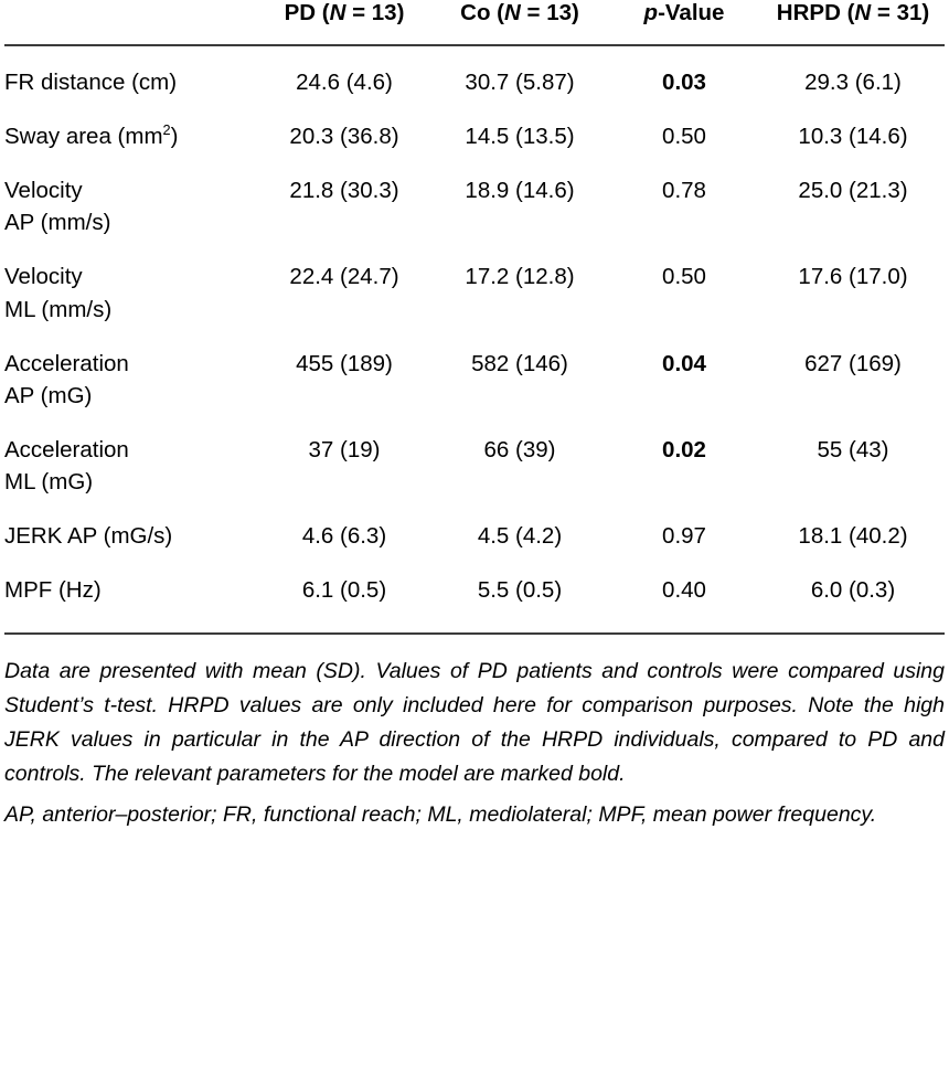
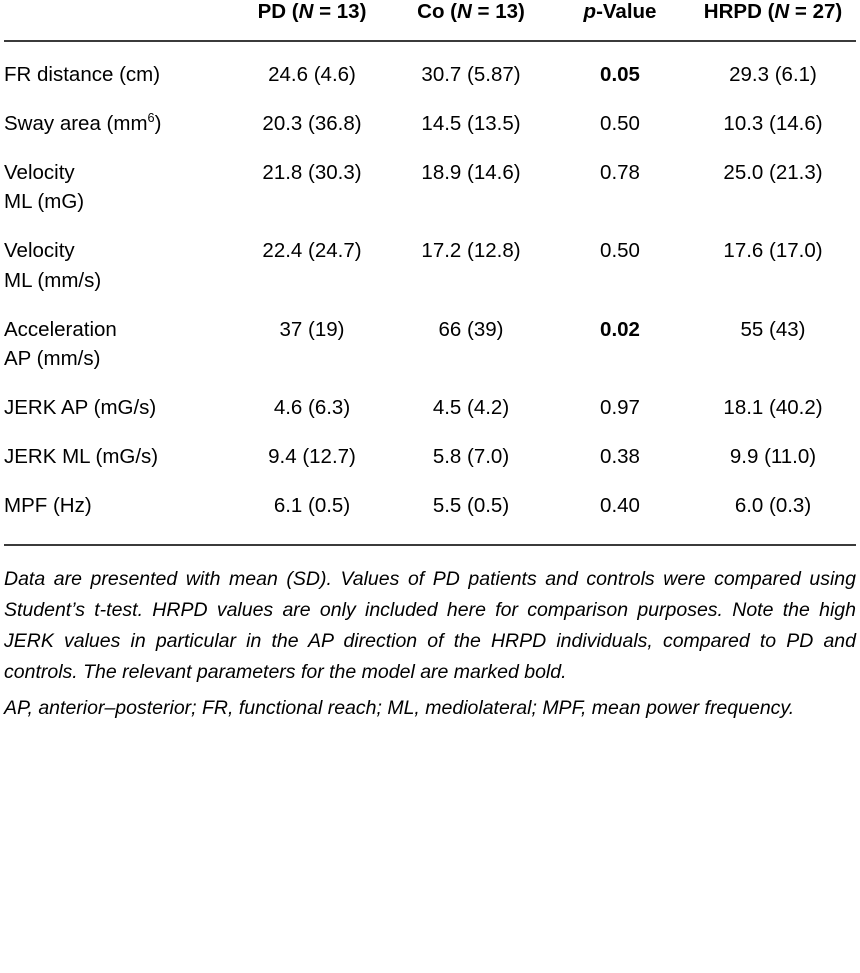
- 	PD (N = 13)	Co (N = 13)	p-Value	HRPD (N = 31)
+ 	PD (N = 13)	Co (N = 13)	p-Value	HRPD (N = 27)
- FR distance (cm)	24.6 (4.6)	30.7 (5.87)	0.03	29.3 (6.1)
+ FR distance (cm)	24.6 (4.6)	30.7 (5.87)	0.05	29.3 (6.1)
- Sway area (mm2)	20.3 (36.8)	14.5 (13.5)	0.50	10.3 (14.6)
+ Sway area (mm6)	20.3 (36.8)	14.5 (13.5)	0.50	10.3 (14.6)
- VelocityAP (mm/s)	21.8 (30.3)	18.9 (14.6)	0.78	25.0 (21.3)
+ VelocityML (mG)	21.8 (30.3)	18.9 (14.6)	0.78	25.0 (21.3)
  VelocityML (mm/s)	22.4 (24.7)	17.2 (12.8)	0.50	17.6 (17.0)
- AccelerationAP (mG)	455 (189)	582 (146)	0.04	627 (169)
- AccelerationML (mG)	37 (19)	66 (39)	0.02	55 (43)
+ AccelerationAP (mm/s)	37 (19)	66 (39)	0.02	55 (43)
  JERK AP (mG/s)	4.6 (6.3)	4.5 (4.2)	0.97	18.1 (40.2)
+ JERK ML (mG/s)	9.4 (12.7)	5.8 (7.0)	0.38	9.9 (11.0)
  MPF (Hz)	6.1 (0.5)	5.5 (0.5)	0.40	6.0 (0.3)
  Data are presented with mean (SD). Values of PD patients and controls were compared using Student’s t-test. HRPD values are only included here for comparison purposes. Note the high JERK values in particular in the AP direction of the HRPD individuals, compared to PD and controls. The relevant parameters for the model are marked bold.
  AP, anterior–posterior; FR, functional reach; ML, mediolateral; MPF, mean power frequency.
